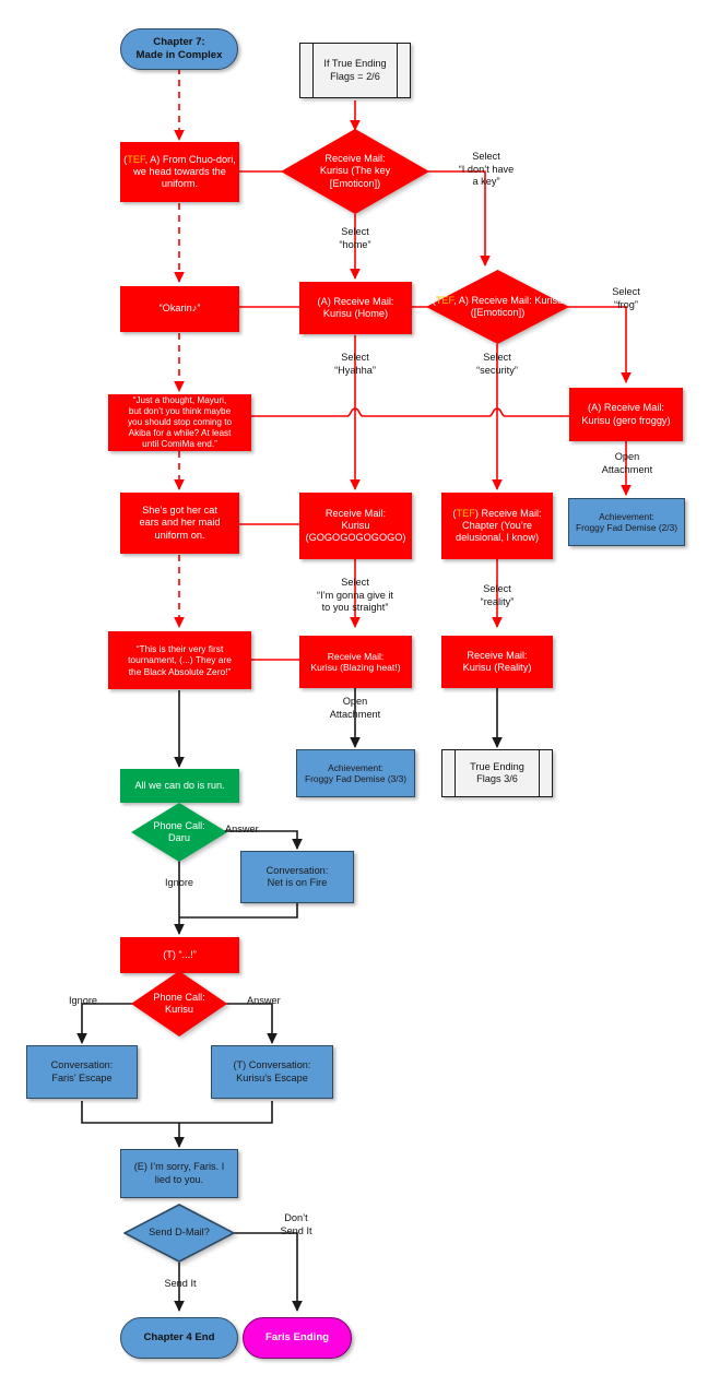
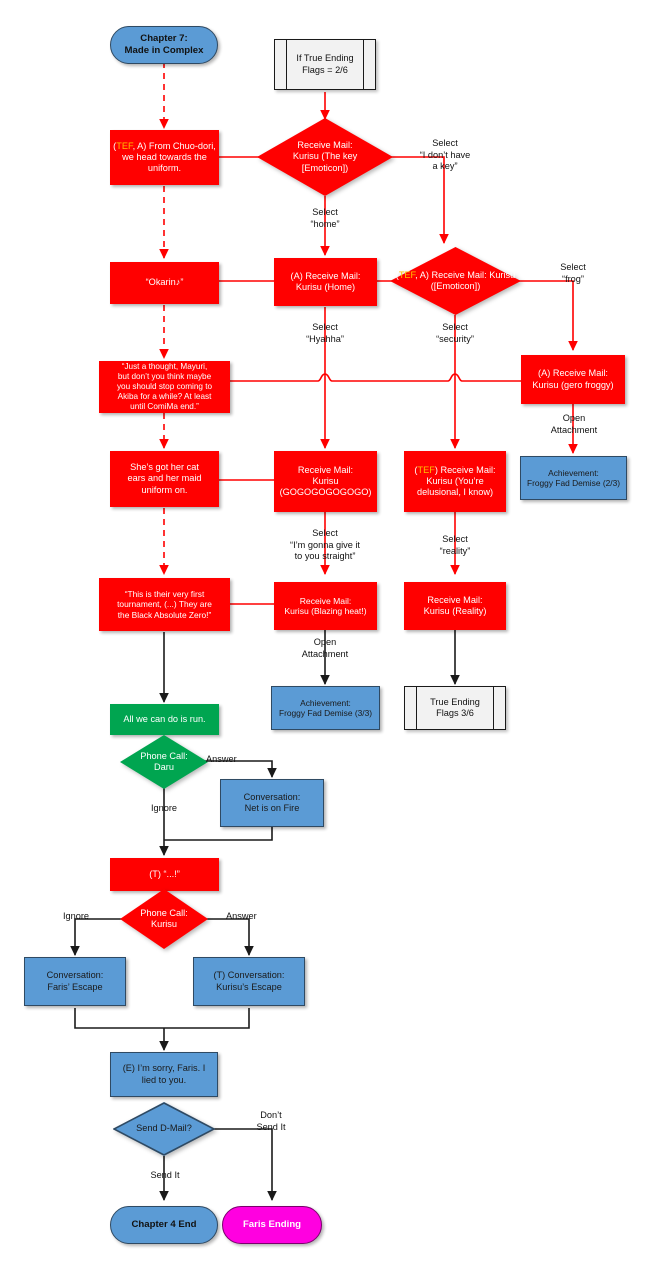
  Chapter 7:
  Made in Complex
  If True Ending
  Flags = 2/6
  (TEF, A) From Chuo-dori, we head towards the uniform.
  Receive Mail:
  Kurisu (The key
  [Emoticon])
  Select
  “I don’t have
  a key”
  Select
  “home”
  “Okarin♪”
  (A) Receive Mail:
  Kurisu (Home)
  (TEF, A) Receive Mail: Kurisu ([Emoticon])
  Select
  “frog”
  Select
  “Hyahha”
  Select
  “security”
  “Just a thought, Mayuri,
  but don’t you think maybe
  you should stop coming to
  Akiba for a while? At least
  until ComiMa end.”
  (A) Receive Mail:
  Kurisu (gero froggy)
  Open
  Attachment
  Achievement:
  Froggy Fad Demise (2/3)
  She’s got her cat
  ears and her maid
  uniform on.
  Receive Mail:
  Kurisu
  (GOGOGOGOGOGO)
- (TEF) Receive Mail: Chapter (You’re delusional, I know)
+ (TEF) Receive Mail: Kurisu (You’re delusional, I know)
  Select
  “I’m gonna give it
  to you straight”
  Select
  “reality”
  “This is their very first
  tournament, (...) They are
  the Black Absolute Zero!”
  Receive Mail:
  Kurisu (Blazing heat!)
  Receive Mail:
  Kurisu (Reality)
  Open
  Attachment
  Achievement:
  Froggy Fad Demise (3/3)
  True Ending
  Flags 3/6
  All we can do is run.
  Phone Call:
  Daru
  Answer
  Ignore
  Conversation:
  Net is on Fire
  (T) “...!”
  Phone Call:
  Kurisu
  Ignore
  Answer
  Conversation:
  Faris’ Escape
  (T) Conversation:
  Kurisu’s Escape
  (E) I’m sorry, Faris. I
  lied to you.
  Send D-Mail?
  Don’t
  Send It
  Send It
  Chapter 4 End
  Faris Ending
